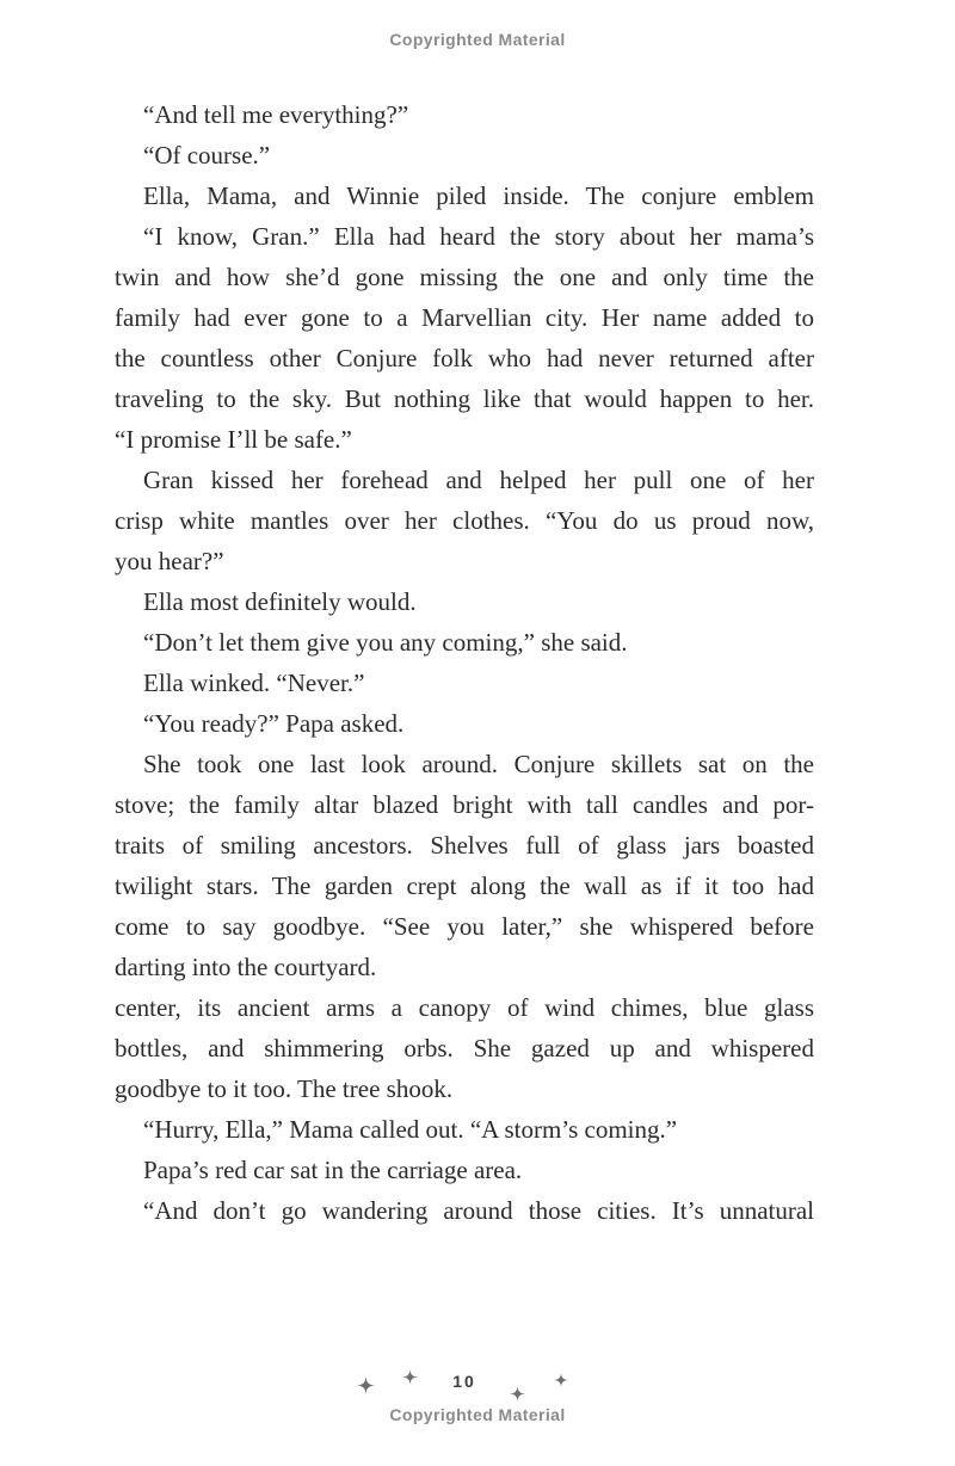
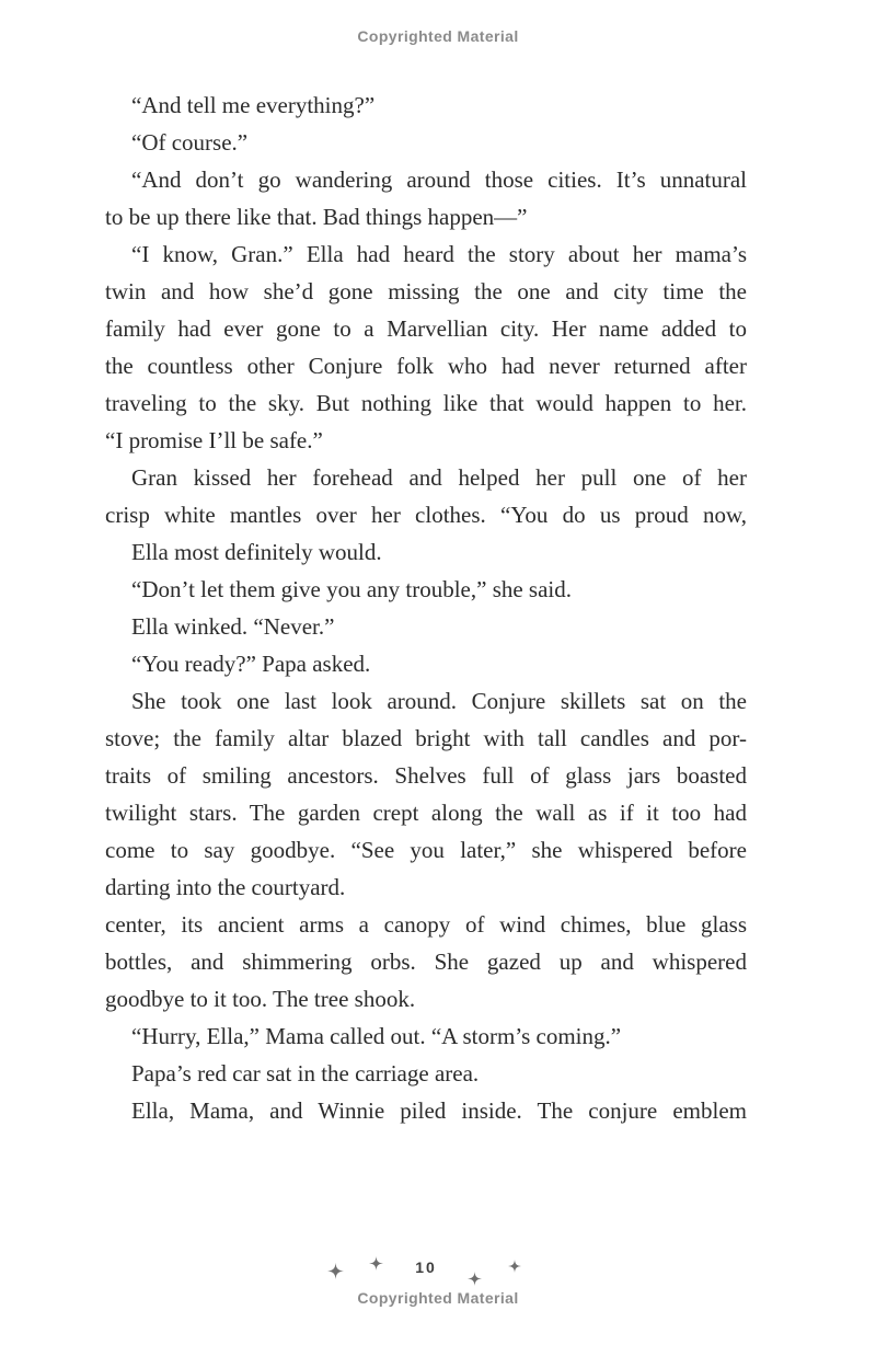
  Copyrighted Material
  “And tell me everything?”
  “Of course.”
- Ella, Mama, and Winnie piled inside. The conjure emblem
+ “And don’t go wandering around those cities. It’s unnatural
+ to be up there like that. Bad things happen—”
  “I know, Gran.” Ella had heard the story about her mama’s
- twin and how she’d gone missing the one and only time the
+ twin and how she’d gone missing the one and city time the
  family had ever gone to a Marvellian city. Her name added to
  the countless other Conjure folk who had never returned after
  traveling to the sky. But nothing like that would happen to her.
  “I promise I’ll be safe.”
  Gran kissed her forehead and helped her pull one of her
  crisp white mantles over her clothes. “You do us proud now,
- you hear?”
  Ella most definitely would.
- “Don’t let them give you any coming,” she said.
+ “Don’t let them give you any trouble,” she said.
  Ella winked. “Never.”
  “You ready?” Papa asked.
  She took one last look around. Conjure skillets sat on the
  stove; the family altar blazed bright with tall candles and por-
  traits of smiling ancestors. Shelves full of glass jars boasted
  twilight stars. The garden crept along the wall as if it too had
  come to say goodbye. “See you later,” she whispered before
  darting into the courtyard.
  center, its ancient arms a canopy of wind chimes, blue glass
  bottles, and shimmering orbs. She gazed up and whispered
  goodbye to it too. The tree shook.
  “Hurry, Ella,” Mama called out. “A storm’s coming.”
  Papa’s red car sat in the carriage area.
- “And don’t go wandering around those cities. It’s unnatural
+ Ella, Mama, and Winnie piled inside. The conjure emblem
  10
  Copyrighted Material
